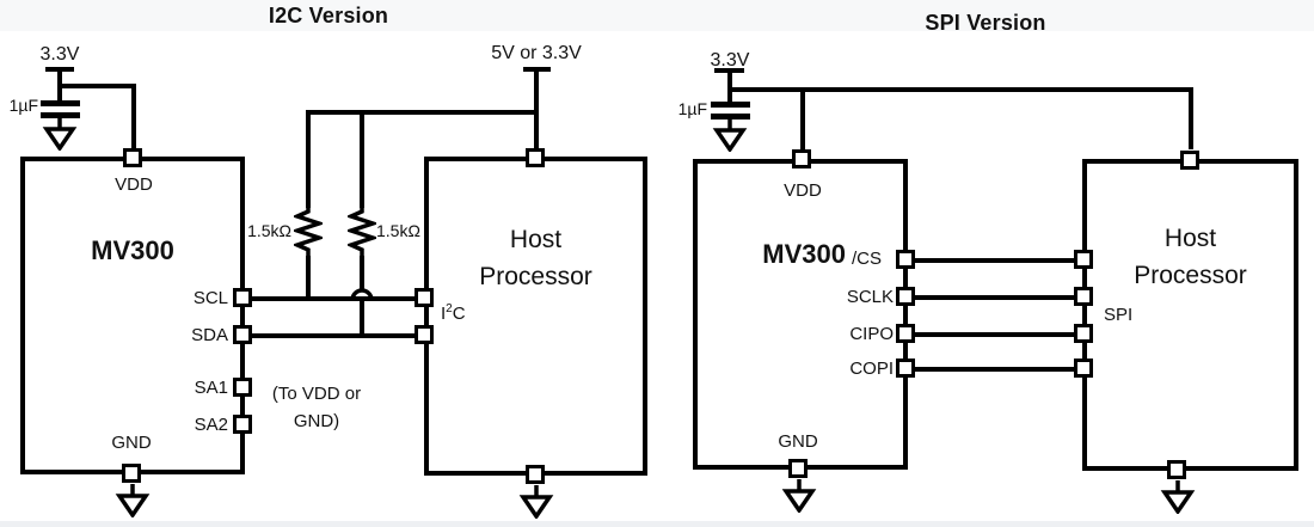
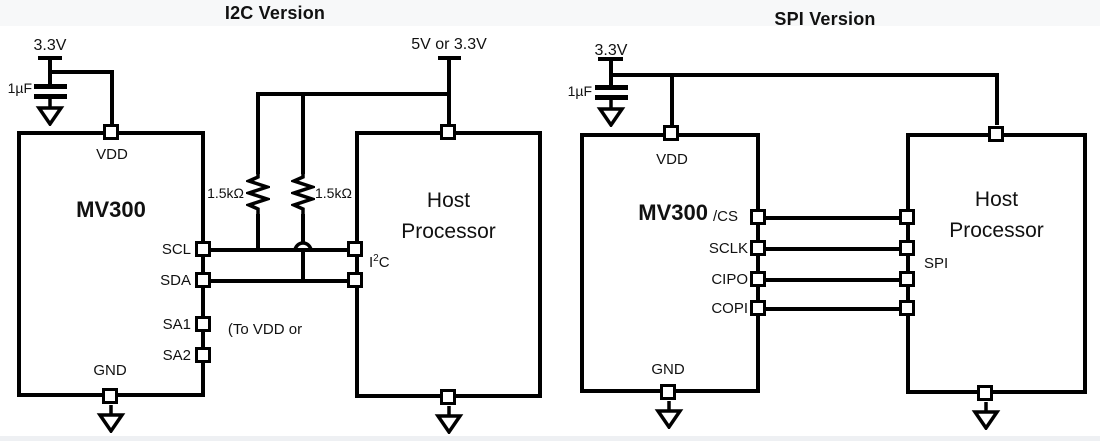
  I2C Version
  3.3V
  1µF
  5V or 3.3V
  1.5kΩ
  1.5kΩ
  MV300
  VDD
  SCL
  SDA
  SA1
  SA2
  GND
  (To VDD or
- GND)
  I2C
  Host
  Processor
  SPI Version
  3.3V
  1µF
  MV300
  VDD
  /CS
  SCLK
  CIPO
  COPI
  GND
  SPI
  Host
  Processor
